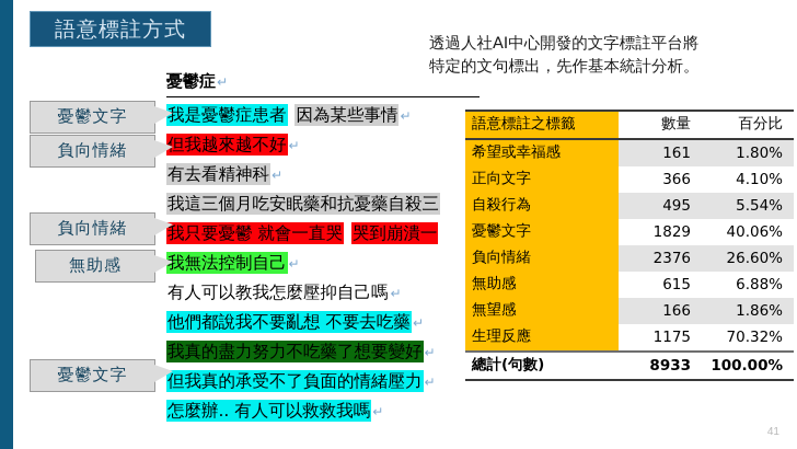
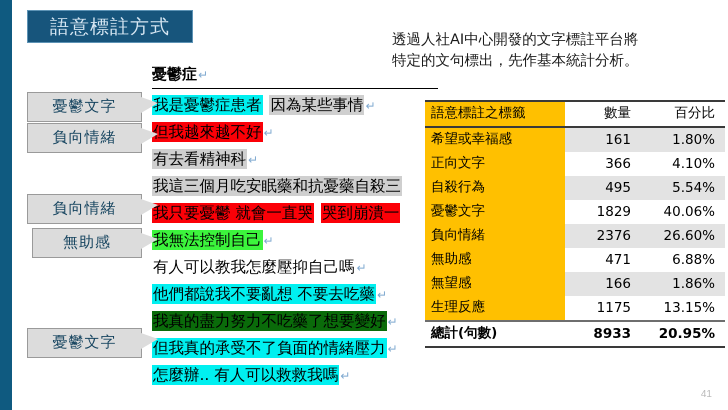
  語意標註方式
  透過人社AI中心開發的文字標註平台將
  特定的文句標出，先作基本統計分析。
  憂鬱症↵
  我是憂鬱症患者 因為某些事情 ↵
  但我越來越不好 ↵
  有去看精神科 ↵
  我這三個月吃安眠藥和抗憂藥自殺三
  我只要憂鬱 就會一直哭 哭到崩潰一
  我無法控制自己 ↵
  有人可以教我怎麼壓抑自己嗎 ↵
  他們都說我不要亂想 不要去吃藥 ↵
  我真的盡力努力不吃藥了想要變好 ↵
  但我真的承受不了負面的情緒壓力 ↵
  怎麼辦.. 有人可以救救我嗎 ↵
  憂鬱文字
  負向情緒
  負向情緒
  無助感
  憂鬱文字
  語意標註之標籤	數量	百分比
  希望或幸福感	161	1.80%
  正向文字	366	4.10%
  自殺行為	495	5.54%
  憂鬱文字	1829	40.06%
  負向情緒	2376	26.60%
- 無助感	615	6.88%
+ 無助感	471	6.88%
  無望感	166	1.86%
- 生理反應	1175	70.32%
+ 生理反應	1175	13.15%
- 總計(句數)	8933	100.00%
+ 總計(句數)	8933	20.95%
  41
